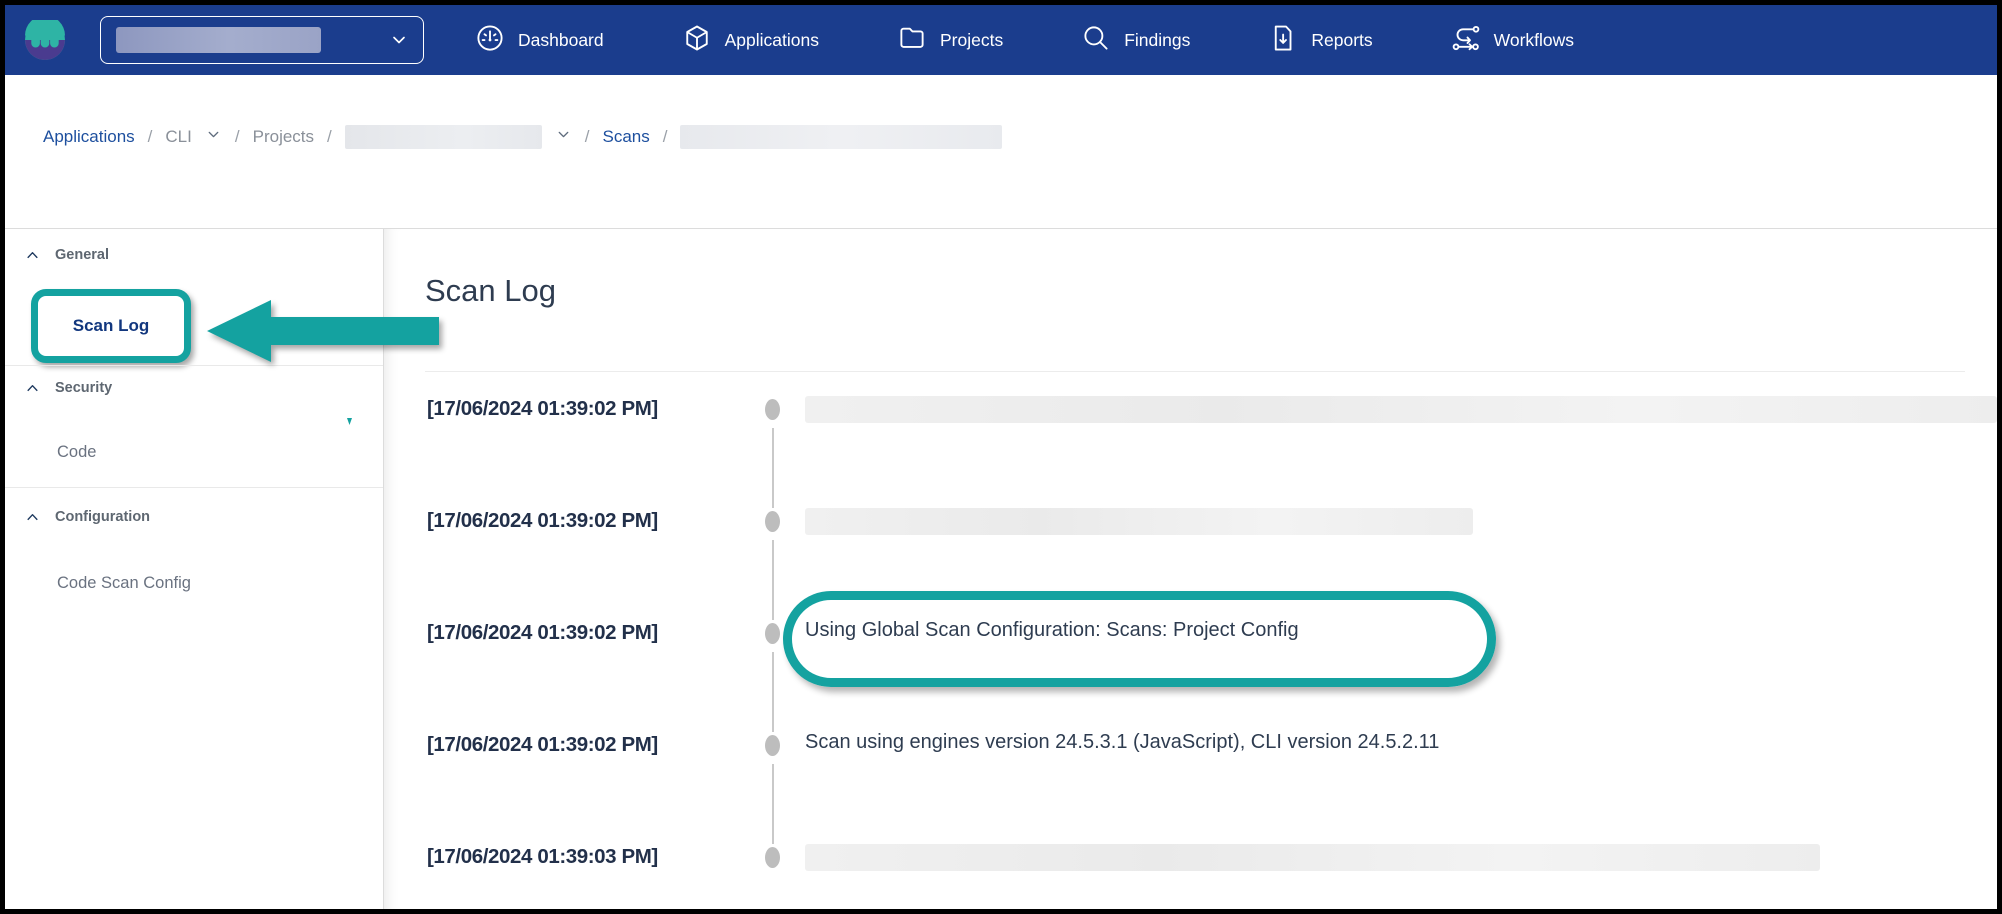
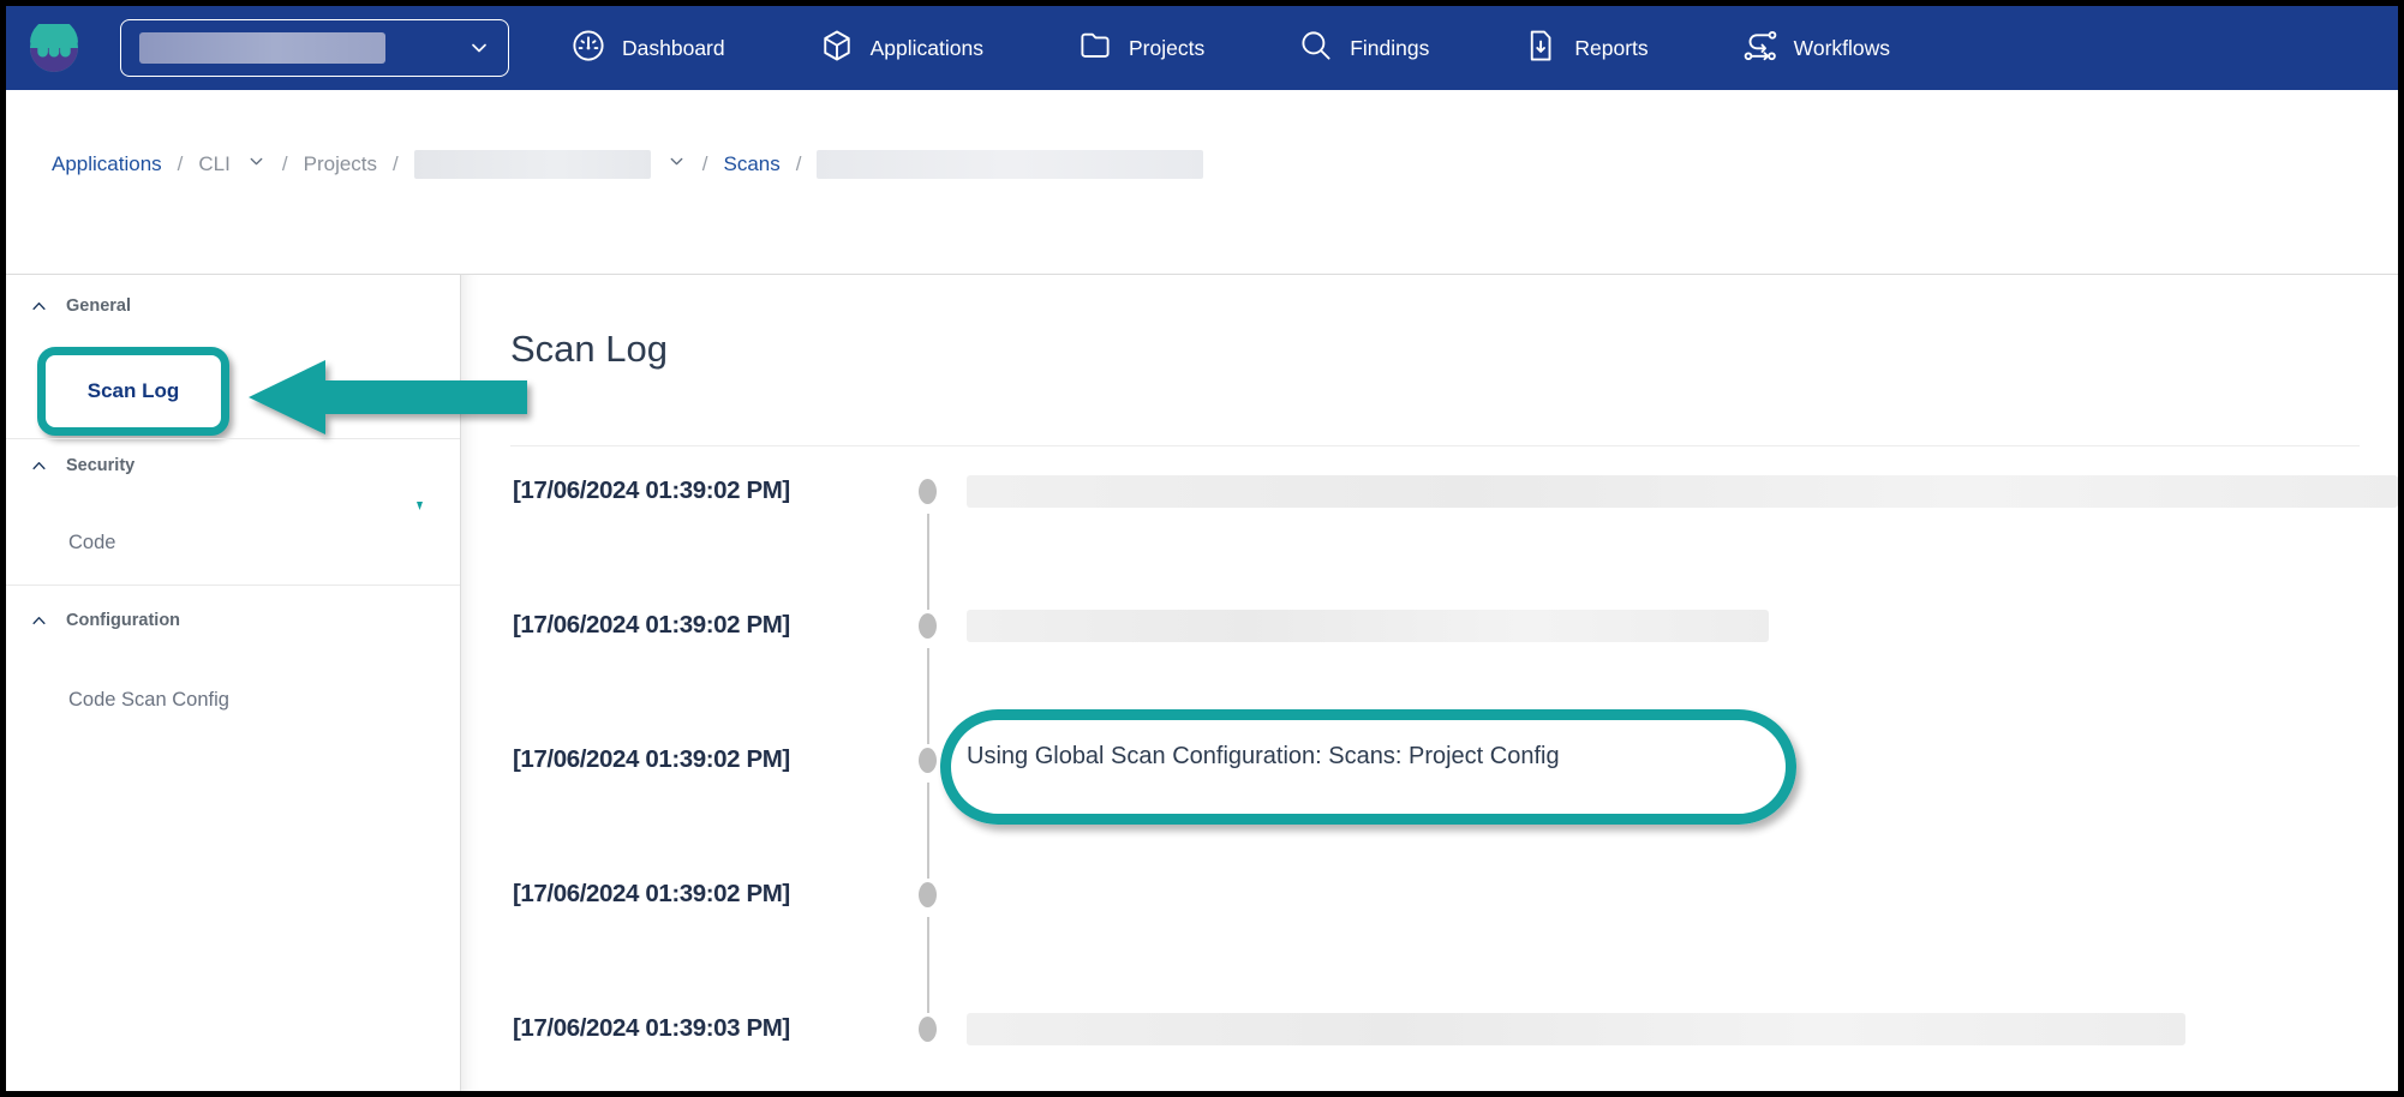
  Dashboard
  Applications
  Projects
  Findings
  Reports
  Workflows
  Applications
  /
  CLI
  /
  Projects
  /
  /
  Scans
  /
  General
  Scan Log
  Security
  Code
  Configuration
  Code Scan Config
  Scan Log
  [17/06/2024 01:39:02 PM]
  [17/06/2024 01:39:02 PM]
  [17/06/2024 01:39:02 PM]
  Using Global Scan Configuration: Scans: Project Config
  [17/06/2024 01:39:02 PM]
- Scan using engines version 24.5.3.1 (JavaScript), CLI version 24.5.2.11
  [17/06/2024 01:39:03 PM]
